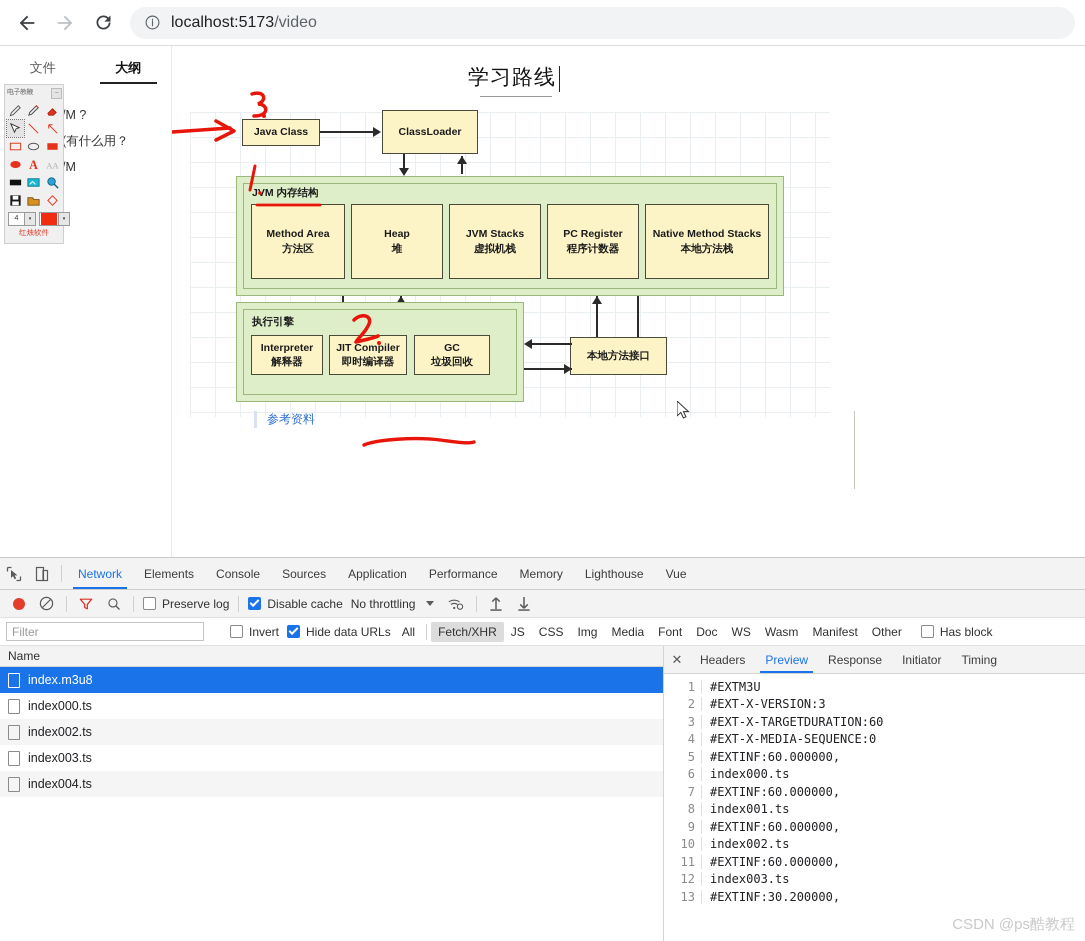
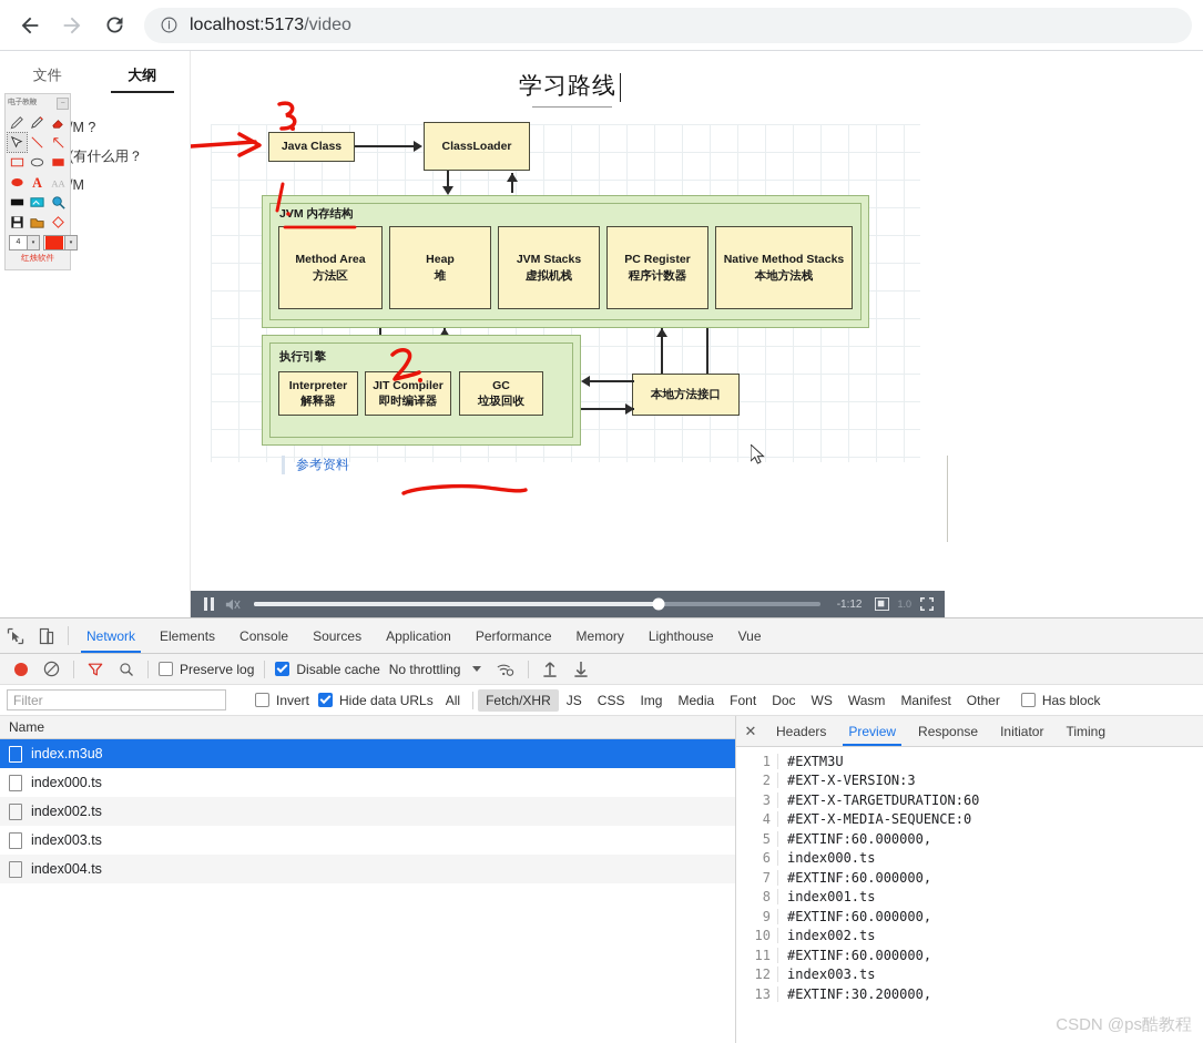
  localhost:5173/video
  文件
  大纲
  (有什么用？
  A
  AA
  红烛软件
  学习路线
  Java Class
  ClassLoader
  JM 内存结构
  Method Area
  方法区
  Heap
  堆
  JVM Stacks
  虚拟机栈
  PC Register
  程序计数器
  Native Method Stacks
  本地方法栈
  执行引擎
  Interpreter
  解释器
  JIT Compiler
  即时编译器
  GC
  垃圾回收
  本地方法接口
  参考资料
+ -1:12
+ 1.0
  Network
  Elements
  Console
  Sources
  Application
  Performance
  Memory
  Lighthouse
  Vue
  Preserve log
  Disable cache
  No throttling
  Filter
  Invert
  Hide data URLs
  All
  Fetch/XHR
  JS
  CSS
  Img
  Media
  Font
  Doc
  WS
  Wasm
  Manifest
  Other
  Has block
  Name
  index.m3u8
  index000.ts
  index002.ts
  index003.ts
  index004.ts
  ✕
  Headers
  Preview
  Response
  Initiator
  Timing
  1
  #EXTM3U
  2
  #EXT-X-VERSION:3
  3
  #EXT-X-TARGETDURATION:60
  4
  #EXT-X-MEDIA-SEQUENCE:0
  5
  #EXTINF:60.000000,
  6
  index000.ts
  7
  #EXTINF:60.000000,
  8
  index001.ts
  9
  #EXTINF:60.000000,
  10
  index002.ts
  11
  #EXTINF:60.000000,
  12
  index003.ts
  13
  #EXTINF:30.200000,
  CSDN @ps酷教程
